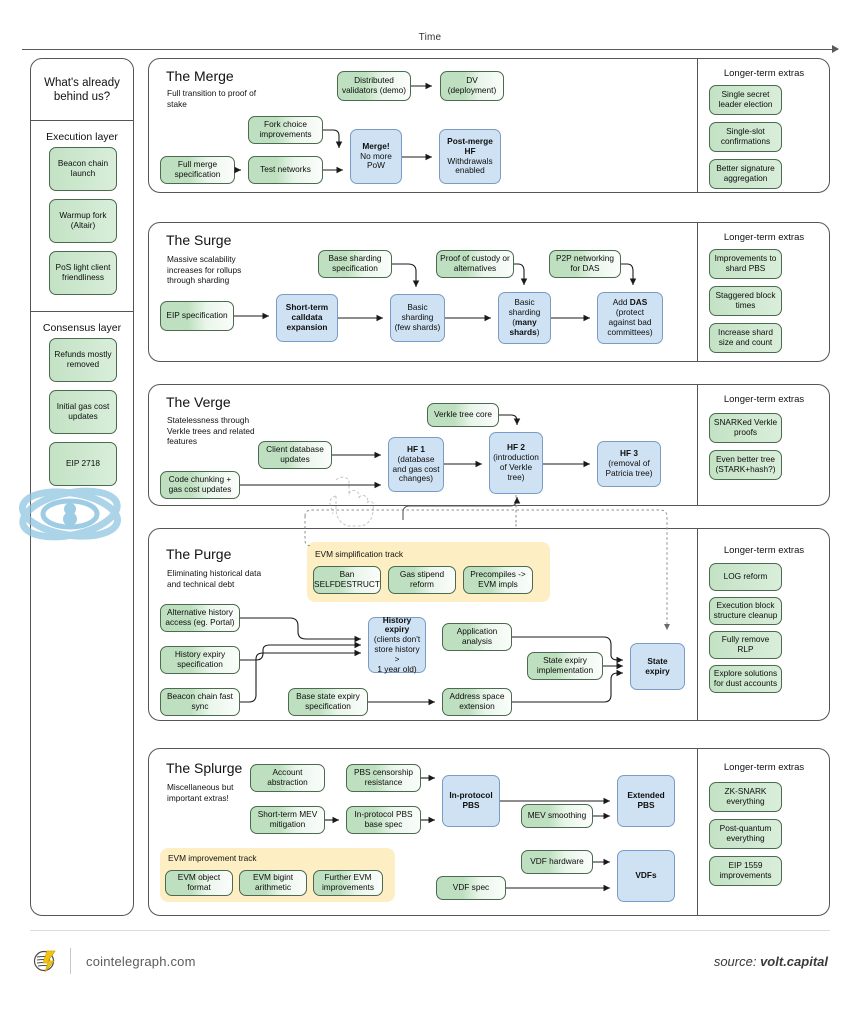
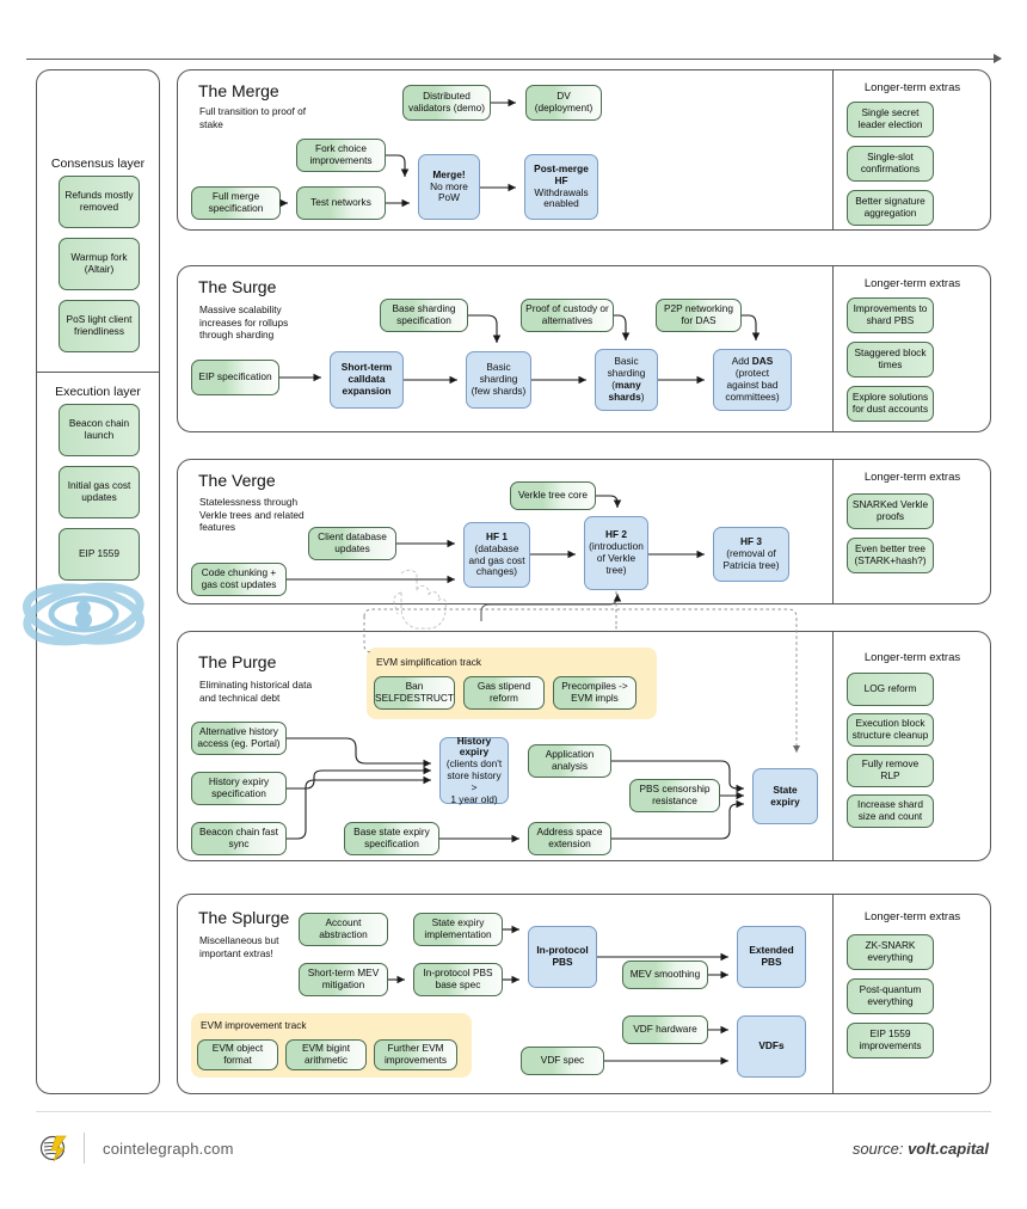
- Time
- What's already behind us?
- Execution layer
+ Consensus layer
- Beacon chain launch
+ Refunds mostly removed
  Warmup fork (Altair)
  PoS light client friendliness
- Consensus layer
+ Execution layer
- Refunds mostly removed
+ Beacon chain launch
  Initial gas cost updates
- EIP 2718
+ EIP 1559
  The Merge
  Full transition to proof of stake
  Distributed validators (demo)
  DV (deployment)
  Fork choice improvements
  Full merge specification
  Test networks
  Merge!
  No more
  PoW
  Post-merge
  HF
  Withdrawals
  enabled
  Longer-term extras
  Single secret leader election
  Single-slot confirmations
  Better signature aggregation
  The Surge
  Massive scalability increases for rollups through sharding
  Base sharding specification
  Proof of custody or alternatives
  P2P networking for DAS
  EIP specification
  Short-term
  calldata
  expansion
  Basic
  sharding
  (few shards)
  Basic
  sharding
  (many
  shards)
  Add DAS
  (protect
  against bad
  committees)
  Longer-term extras
  Improvements to shard PBS
  Staggered block times
- Increase shard size and count
+ Explore solutions for dust accounts
  The Verge
  Statelessness through Verkle trees and related features
  Verkle tree core
  Client database updates
  Code chunking + gas cost updates
  HF 1
  (database
  and gas cost
  changes)
  HF 2
  (introduction
  of Verkle
  tree)
  HF 3
  (removal of
  Patricia tree)
  Longer-term extras
  SNARKed Verkle proofs
  Even better tree (STARK+hash?)
  The Purge
  Eliminating historical data and technical debt
  EVM simplification track
  Ban SELFDESTRUCT
  Gas stipend reform
  Precompiles -> EVM impls
  Alternative history access (eg. Portal)
  History expiry specification
  Beacon chain fast sync
  Base state expiry specification
  Application analysis
- State expiry implementation
+ PBS censorship resistance
  Address space extension
  History
  expiry
  (clients don't
  store history >
  1 year old)
  State expiry
  Longer-term extras
  LOG reform
  Execution block structure cleanup
  Fully remove RLP
- Explore solutions for dust accounts
+ Increase shard size and count
  The Splurge
  Miscellaneous but important extras!
  Account abstraction
- PBS censorship resistance
+ State expiry implementation
  Short-term MEV mitigation
  In-protocol PBS base spec
  MEV smoothing
  VDF hardware
  VDF spec
  In-protocol
  PBS
  Extended
  PBS
  VDFs
  EVM improvement track
  EVM object format
  EVM bigint arithmetic
  Further EVM improvements
  Longer-term extras
  ZK-SNARK everything
  Post-quantum everything
  EIP 1559 improvements
  cointelegraph.com
  source: volt.capital
